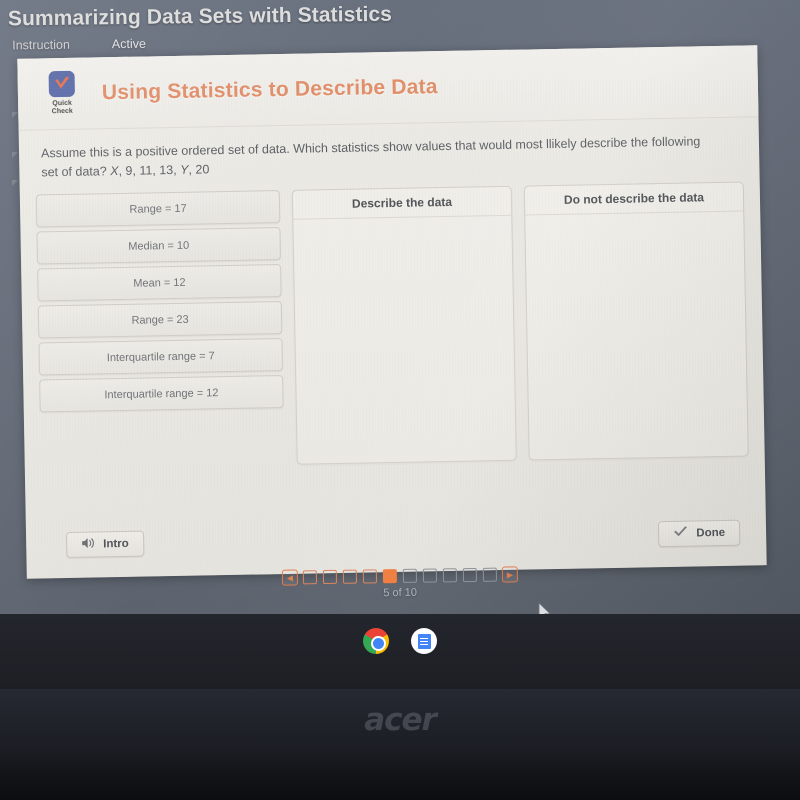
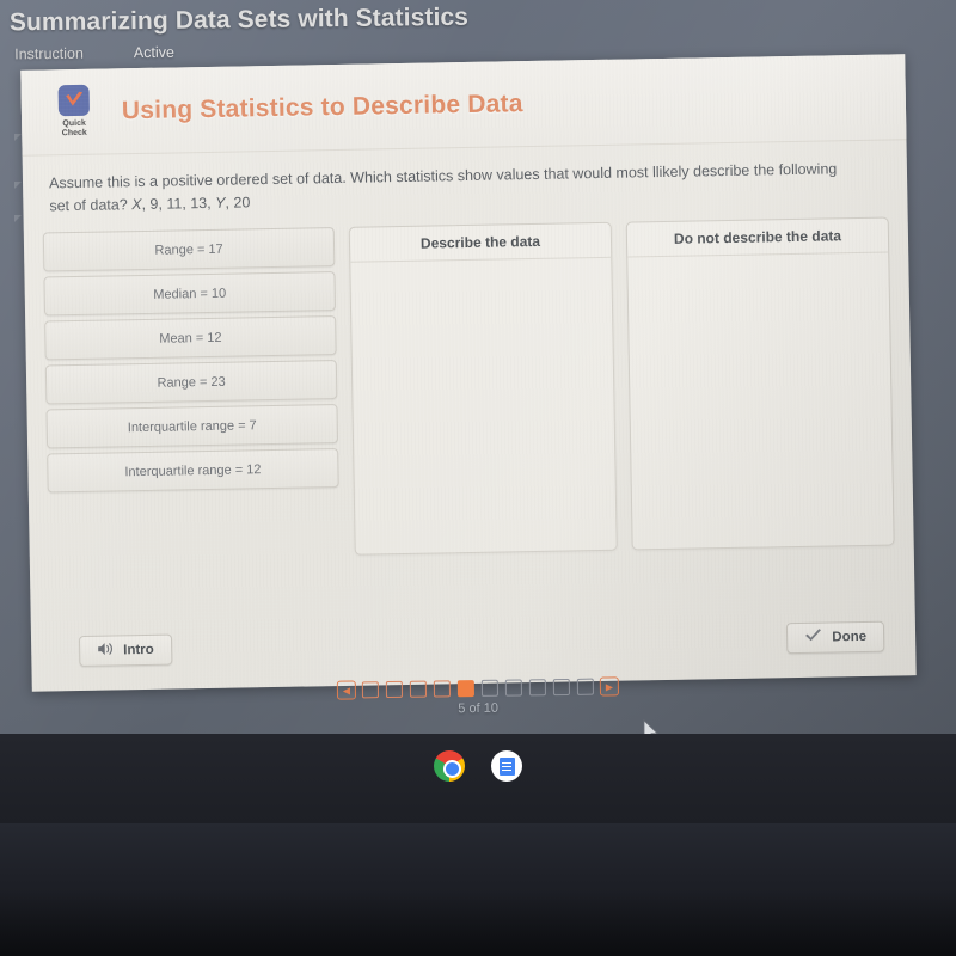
- acer
